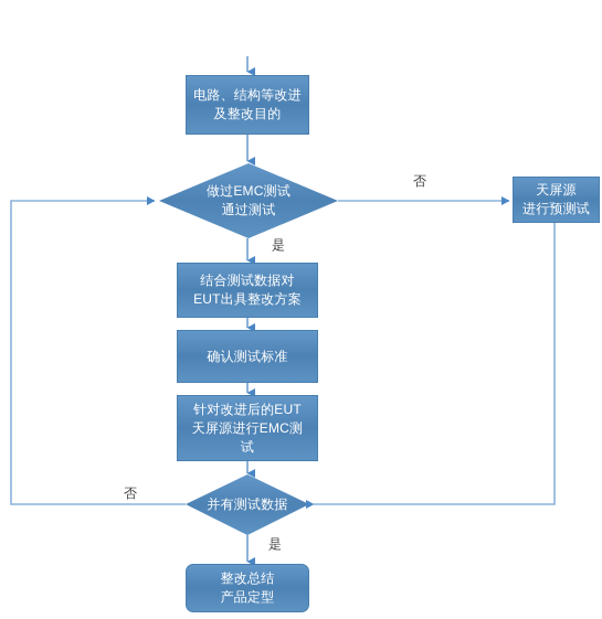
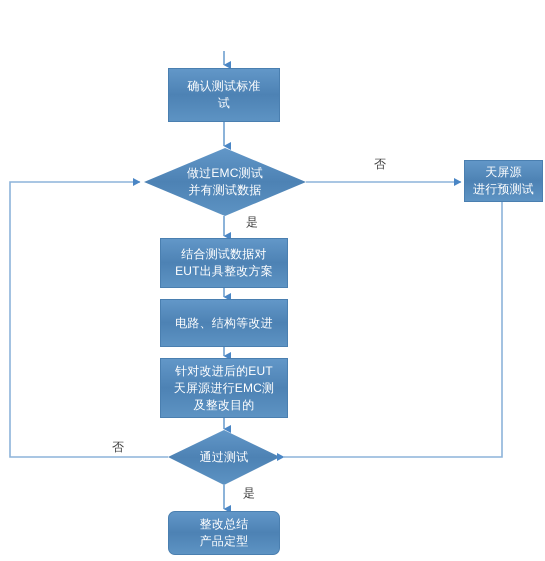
- 电路、结构等改进
+ 确认测试标准
- 及整改目的
+ 试
  做过EMC测试
- 通过测试
+ 并有测试数据
  天屏源
  进行预测试
  结合测试数据对
  EUT出具整改方案
- 确认测试标准
+ 电路、结构等改进
  针对改进后的EUT
  天屏源进行EMC测
- 试
+ 及整改目的
- 并有测试数据
+ 通过测试
  整改总结
  产品定型
  否
  是
  否
  是
